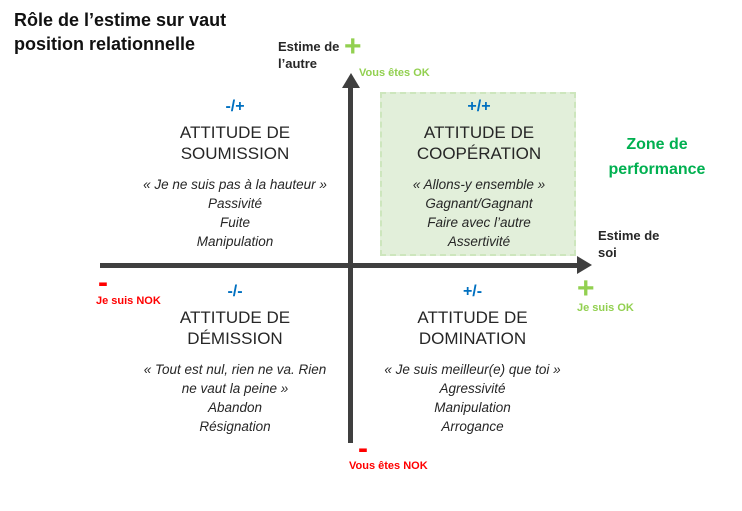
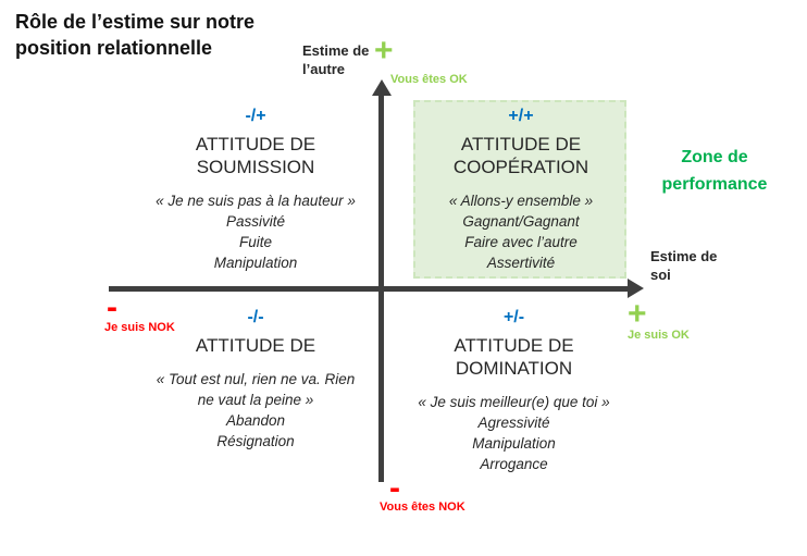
- Rôle de l’estime sur vaut
+ Rôle de l’estime sur notre
  position relationnelle
  Estime de
  l’autre
  +
  Vous êtes OK
  -
  Vous êtes NOK
  -
  Je suis NOK
  Estime de
  soi
  +
  Je suis OK
  -/+
  ATTITUDE DE
  SOUMISSION
  « Je ne suis pas à la hauteur »
  Passivité
  Fuite
  Manipulation
  +/+
  ATTITUDE DE
  COOPÉRATION
  « Allons-y ensemble »
  Gagnant/Gagnant
  Faire avec l’autre
  Assertivité
  -/-
  ATTITUDE DE
- DÉMISSION
  « Tout est nul, rien ne va. Rien
  ne vaut la peine »
  Abandon
  Résignation
  +/-
  ATTITUDE DE
  DOMINATION
  « Je suis meilleur(e) que toi »
  Agressivité
  Manipulation
  Arrogance
  Zone de
  performance
